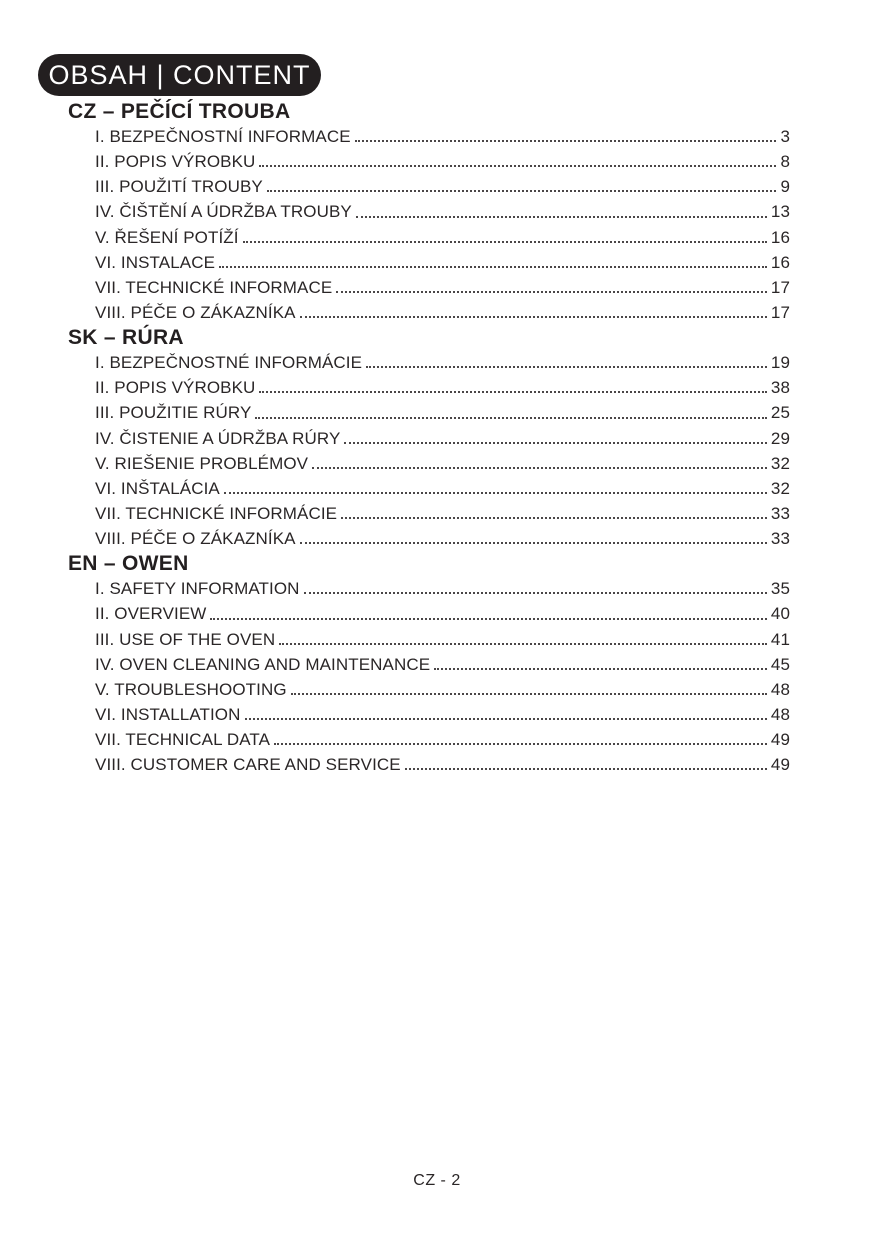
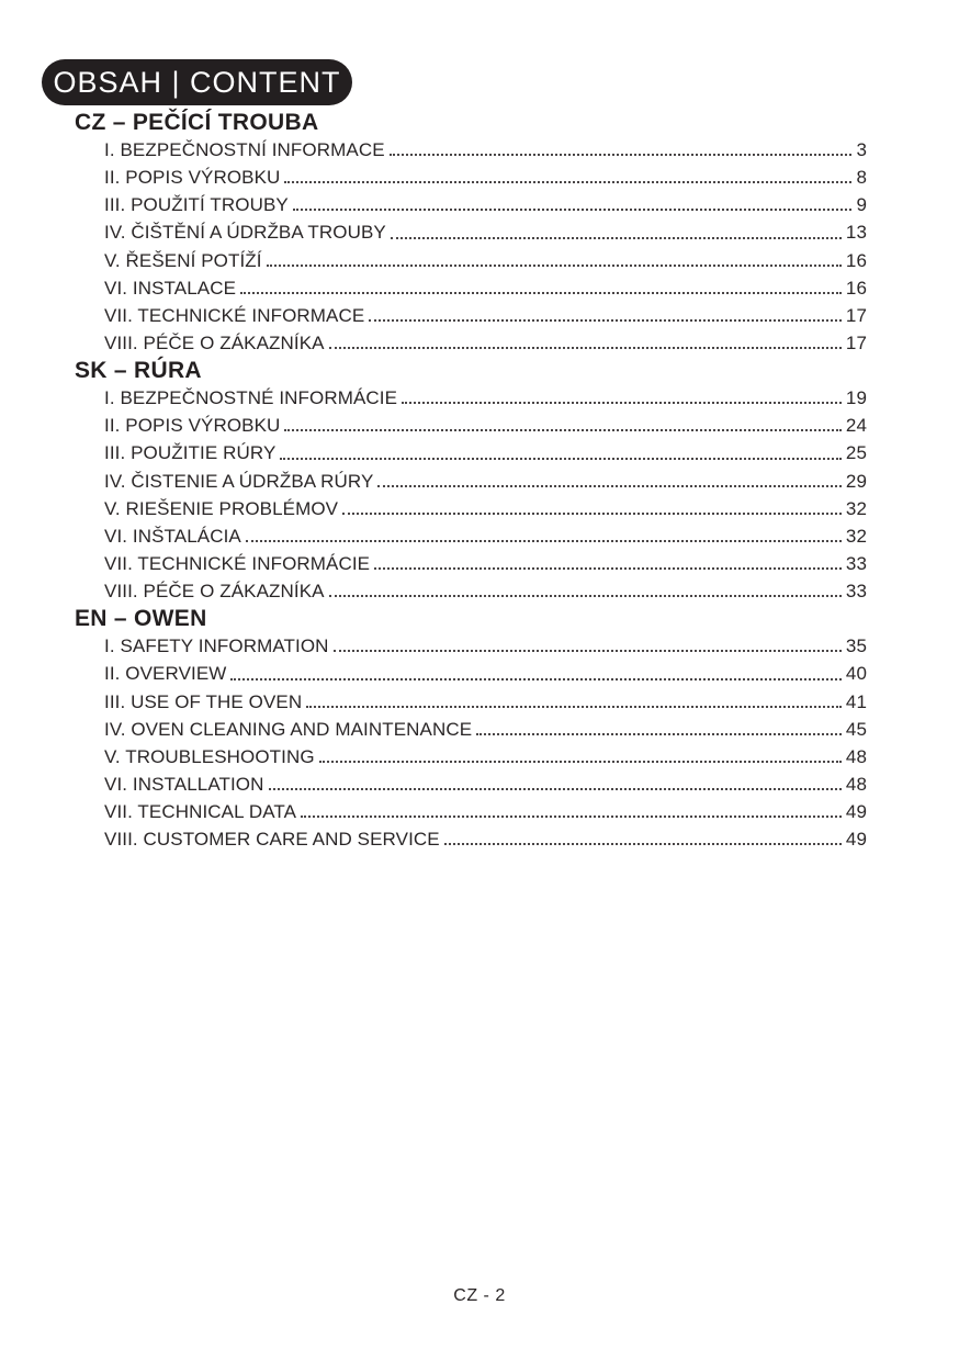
  OBSAH | CONTENT
  CZ – PEČÍCÍ TROUBA
  I. BEZPEČNOSTNÍ INFORMACE
  3
  II. POPIS VÝROBKU
  8
  III. POUŽITÍ TROUBY
  9
  IV. ČIŠTĚNÍ A ÚDRŽBA TROUBY
  13
  V. ŘEŠENÍ POTÍŽÍ
  16
  VI. INSTALACE
  16
  VII. TECHNICKÉ INFORMACE
  17
  VIII. PÉČE O ZÁKAZNÍKA
  17
  SK – RÚRA
  I. BEZPEČNOSTNÉ INFORMÁCIE
  19
  II. POPIS VÝROBKU
- 38
+ 24
  III. POUŽITIE RÚRY
  25
  IV. ČISTENIE A ÚDRŽBA RÚRY
  29
  V. RIEŠENIE PROBLÉMOV
  32
  VI. INŠTALÁCIA
  32
  VII. TECHNICKÉ INFORMÁCIE
  33
  VIII. PÉČE O ZÁKAZNÍKA
  33
  EN – OWEN
  I. SAFETY INFORMATION
  35
  II. OVERVIEW
  40
  III. USE OF THE OVEN
  41
  IV. OVEN CLEANING AND MAINTENANCE
  45
  V. TROUBLESHOOTING
  48
  VI. INSTALLATION
  48
  VII. TECHNICAL DATA
  49
  VIII. CUSTOMER CARE AND SERVICE
  49
  CZ - 2
